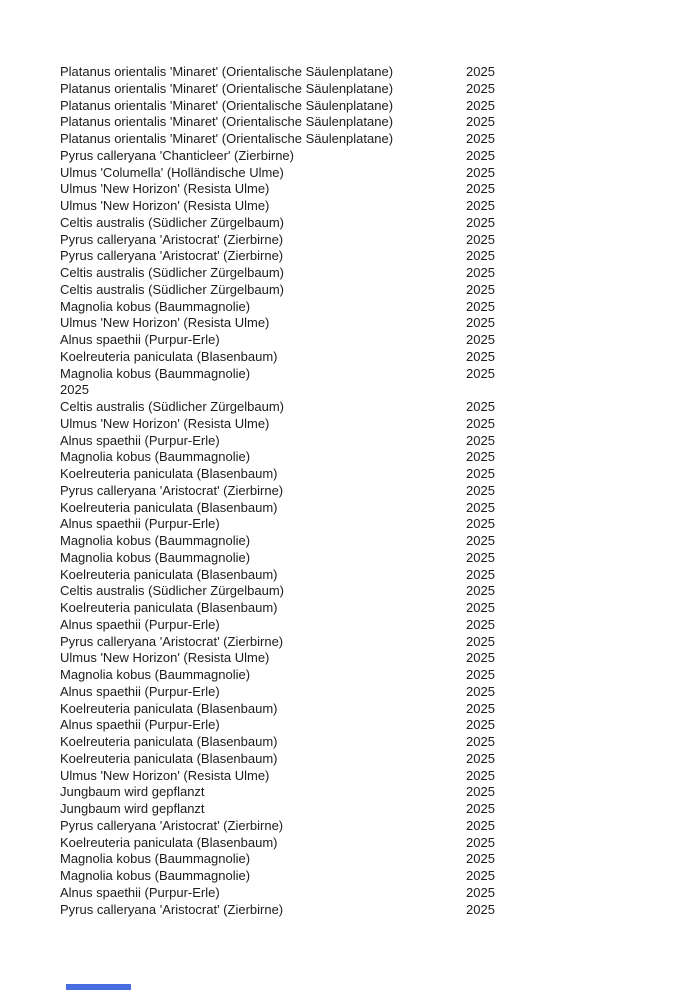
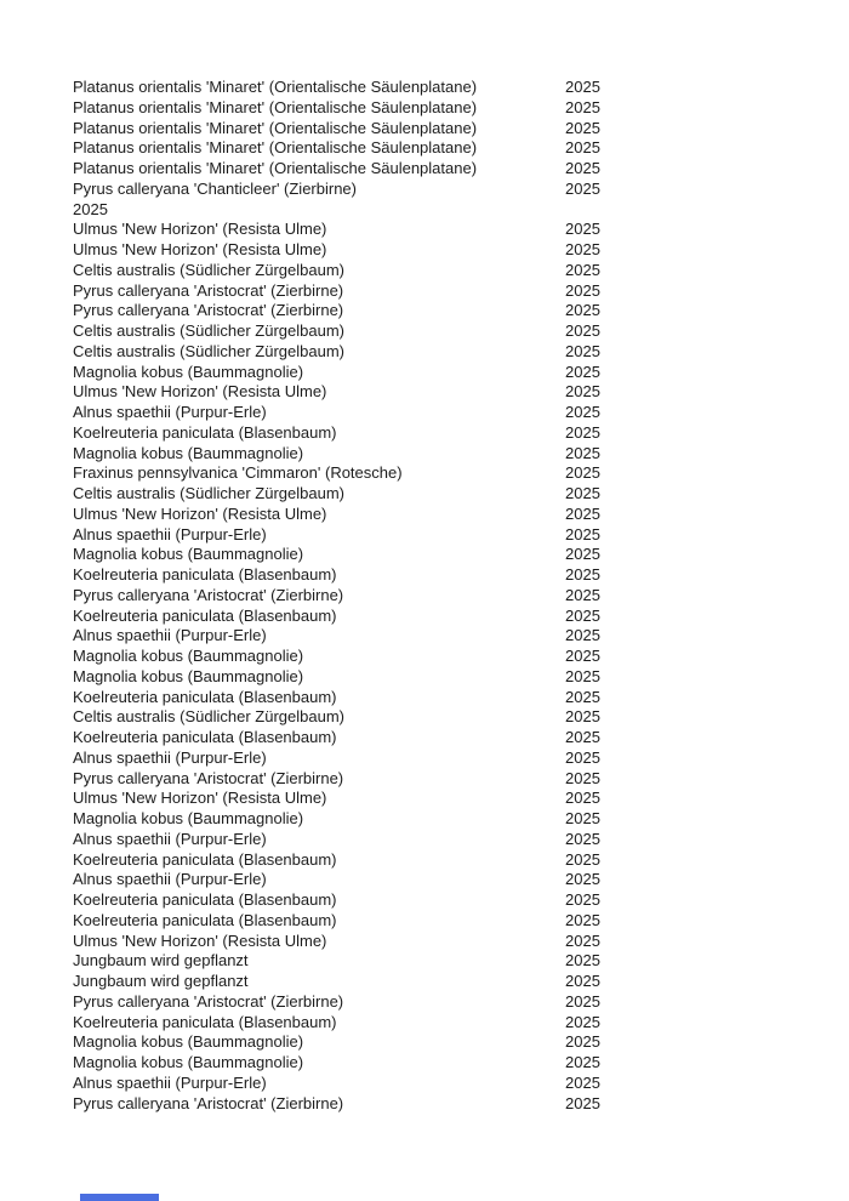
  Platanus orientalis 'Minaret' (Orientalische Säulenplatane)
  2025
  Platanus orientalis 'Minaret' (Orientalische Säulenplatane)
  2025
  Platanus orientalis 'Minaret' (Orientalische Säulenplatane)
  2025
  Platanus orientalis 'Minaret' (Orientalische Säulenplatane)
  2025
  Platanus orientalis 'Minaret' (Orientalische Säulenplatane)
  2025
  Pyrus calleryana 'Chanticleer' (Zierbirne)
  2025
- Ulmus 'Columella' (Holländische Ulme)
  2025
  Ulmus 'New Horizon' (Resista Ulme)
  2025
  Ulmus 'New Horizon' (Resista Ulme)
  2025
  Celtis australis (Südlicher Zürgelbaum)
  2025
  Pyrus calleryana 'Aristocrat' (Zierbirne)
  2025
  Pyrus calleryana 'Aristocrat' (Zierbirne)
  2025
  Celtis australis (Südlicher Zürgelbaum)
  2025
  Celtis australis (Südlicher Zürgelbaum)
  2025
  Magnolia kobus (Baummagnolie)
  2025
  Ulmus 'New Horizon' (Resista Ulme)
  2025
  Alnus spaethii (Purpur-Erle)
  2025
  Koelreuteria paniculata (Blasenbaum)
  2025
  Magnolia kobus (Baummagnolie)
  2025
+ Fraxinus pennsylvanica 'Cimmaron' (Rotesche)
  2025
  Celtis australis (Südlicher Zürgelbaum)
  2025
  Ulmus 'New Horizon' (Resista Ulme)
  2025
  Alnus spaethii (Purpur-Erle)
  2025
  Magnolia kobus (Baummagnolie)
  2025
  Koelreuteria paniculata (Blasenbaum)
  2025
  Pyrus calleryana 'Aristocrat' (Zierbirne)
  2025
  Koelreuteria paniculata (Blasenbaum)
  2025
  Alnus spaethii (Purpur-Erle)
  2025
  Magnolia kobus (Baummagnolie)
  2025
  Magnolia kobus (Baummagnolie)
  2025
  Koelreuteria paniculata (Blasenbaum)
  2025
  Celtis australis (Südlicher Zürgelbaum)
  2025
  Koelreuteria paniculata (Blasenbaum)
  2025
  Alnus spaethii (Purpur-Erle)
  2025
  Pyrus calleryana 'Aristocrat' (Zierbirne)
  2025
  Ulmus 'New Horizon' (Resista Ulme)
  2025
  Magnolia kobus (Baummagnolie)
  2025
  Alnus spaethii (Purpur-Erle)
  2025
  Koelreuteria paniculata (Blasenbaum)
  2025
  Alnus spaethii (Purpur-Erle)
  2025
  Koelreuteria paniculata (Blasenbaum)
  2025
  Koelreuteria paniculata (Blasenbaum)
  2025
  Ulmus 'New Horizon' (Resista Ulme)
  2025
  Jungbaum wird gepflanzt
  2025
  Jungbaum wird gepflanzt
  2025
  Pyrus calleryana 'Aristocrat' (Zierbirne)
  2025
  Koelreuteria paniculata (Blasenbaum)
  2025
  Magnolia kobus (Baummagnolie)
  2025
  Magnolia kobus (Baummagnolie)
  2025
  Alnus spaethii (Purpur-Erle)
  2025
  Pyrus calleryana 'Aristocrat' (Zierbirne)
  2025
